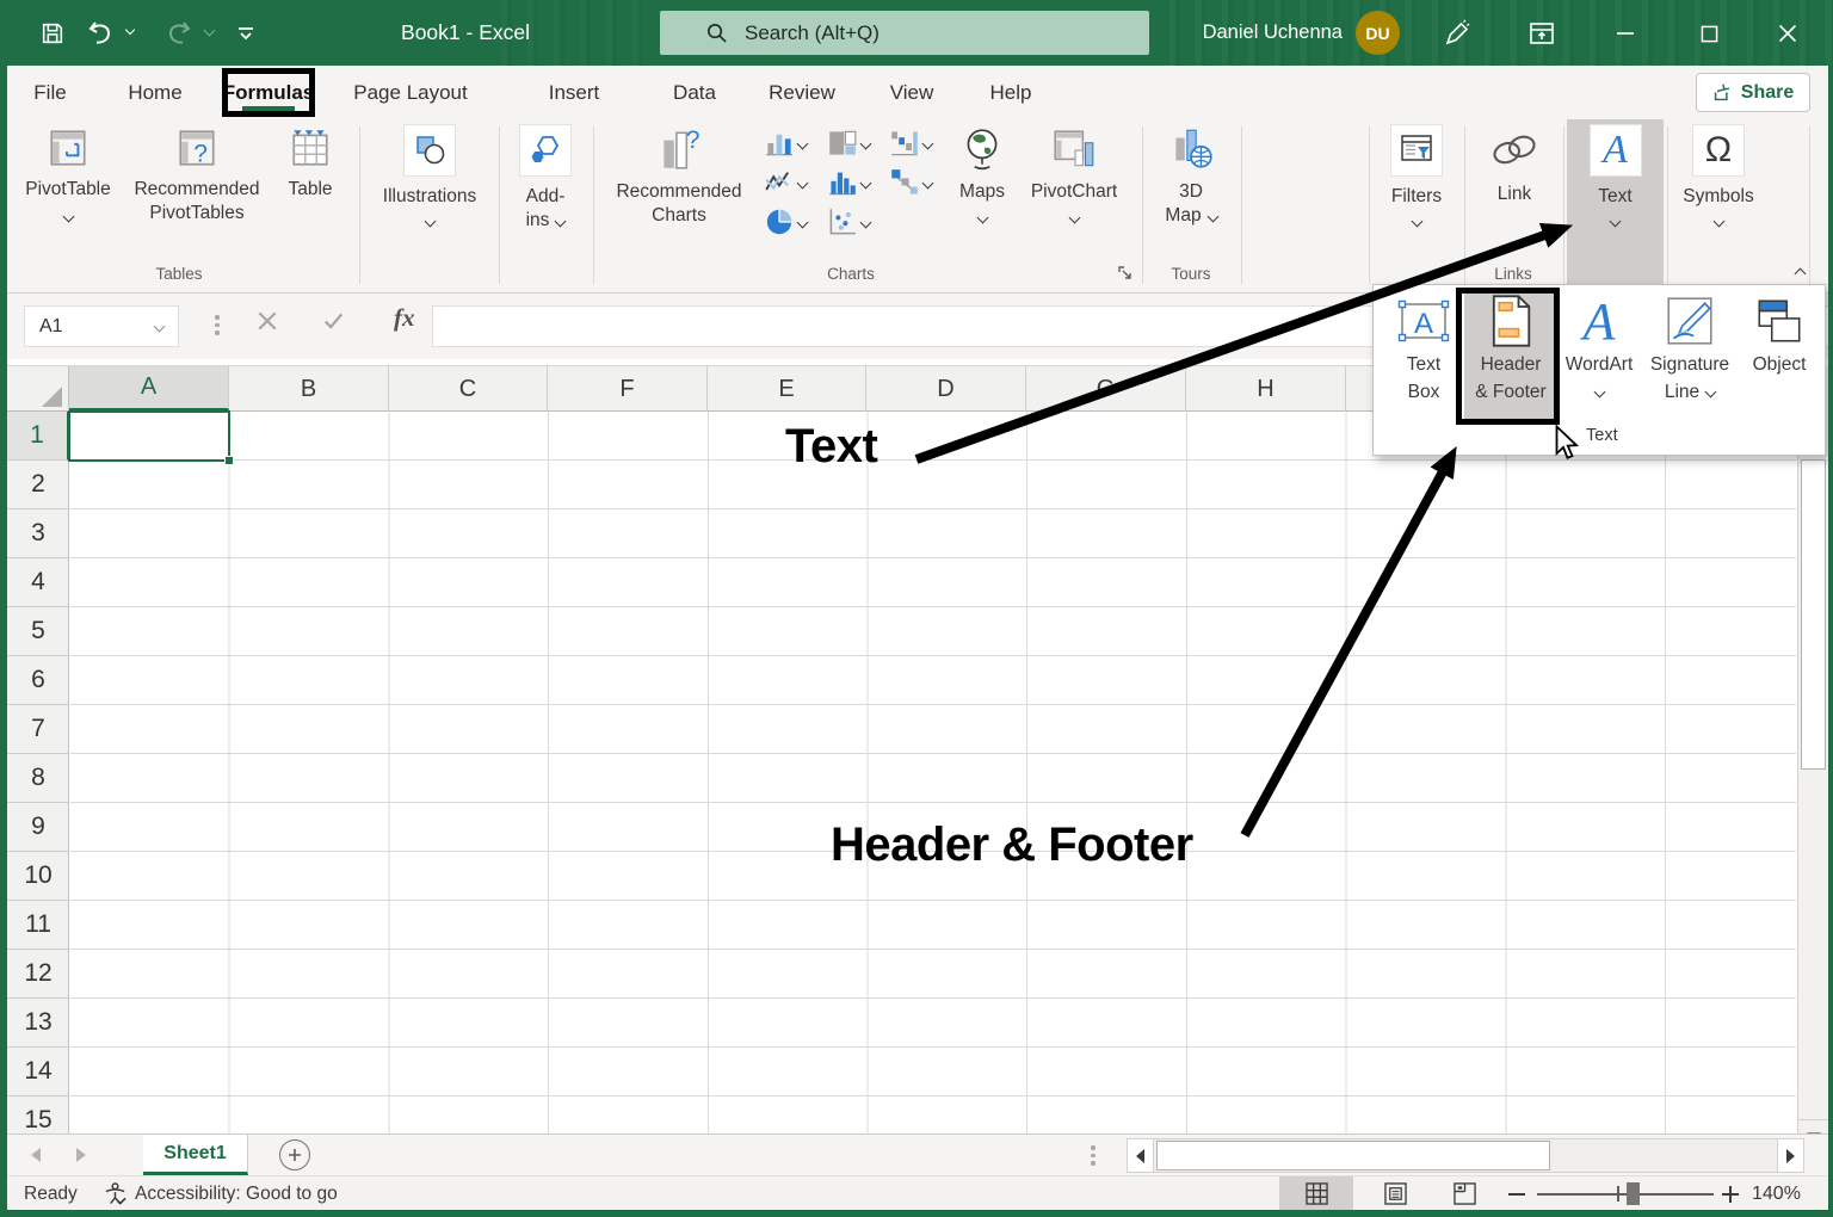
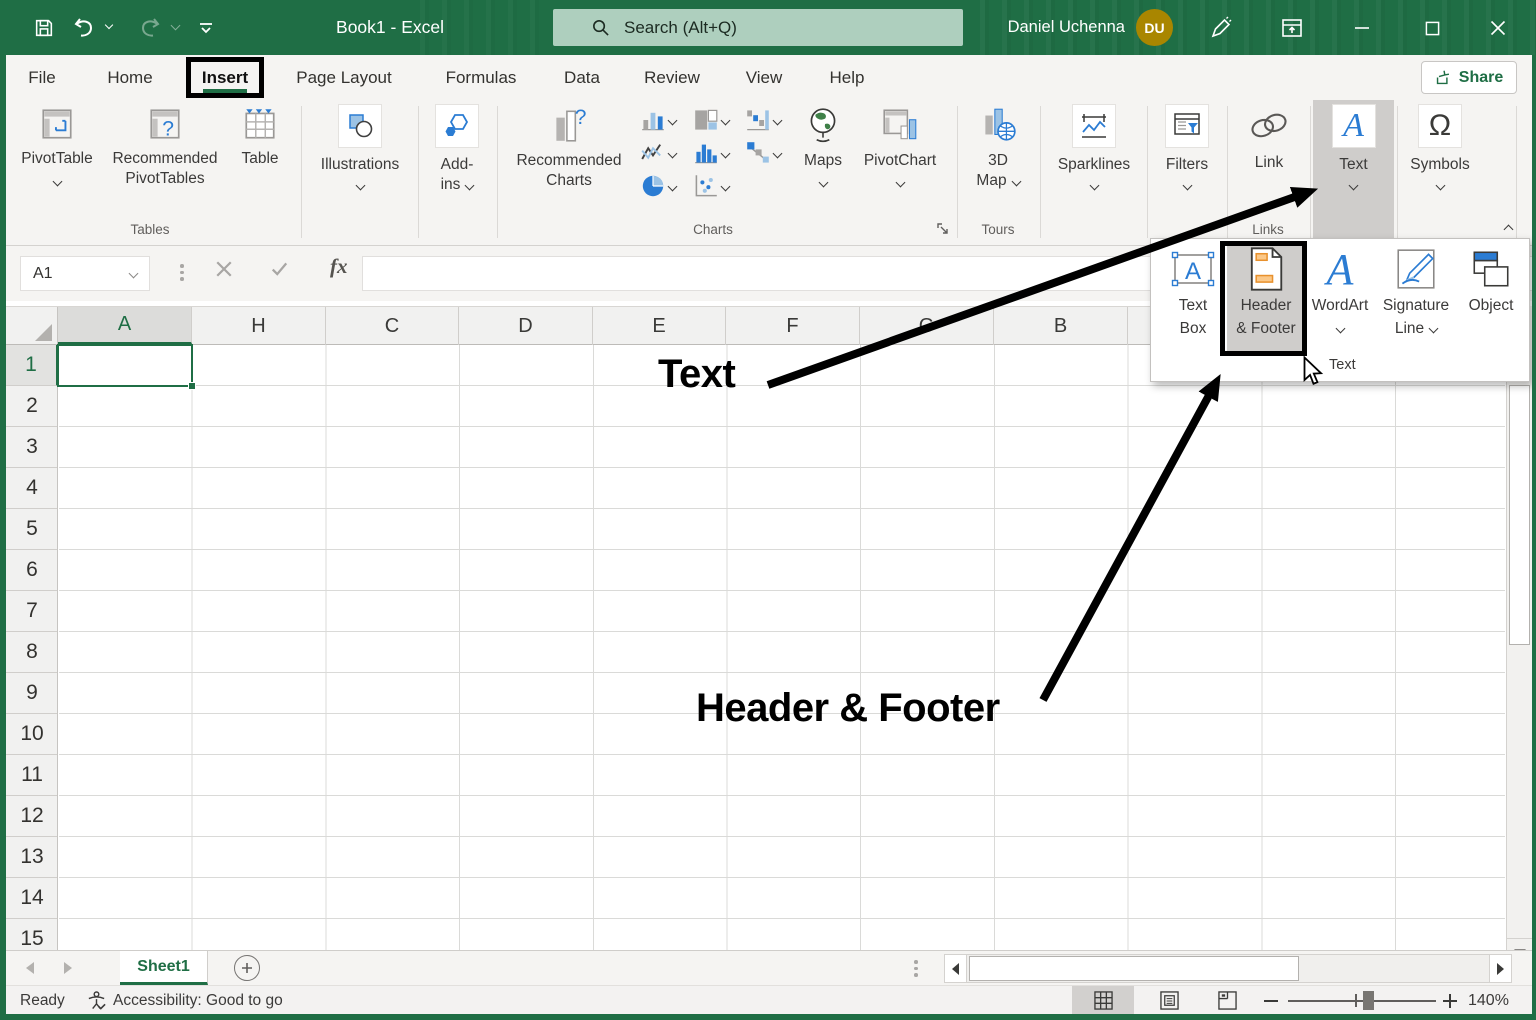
  Book1 - Excel
  Search (Alt+Q)
  Daniel Uchenna
  DU
  File
  Home
- Formulas
+ Insert
  Page Layout
- Insert
+ Formulas
  Data
  Review
  View
  Help
  Share
  PivotTable
  ?
  Recommended
  PivotTables
  Table
  Tables
  Illustrations
  Add-
  ins
  ?
  Recommended
  Charts
  Maps
  PivotChart
  Charts
  3D
  Map
  Tours
+ Sparklines
  Filters
  Link
  Links
  A
  Text
  Ω
  Symbols
  A1
  fx
  A
- B
+ H
  C
- F
+ D
  E
- D
+ F
- H
+ B
  1
  2
  3
  4
  5
  6
  7
  8
  9
  10
  11
  12
  13
  14
  15
  Sheet1
  Ready
  Accessibility: Good to go
  140%
  A
  Text
  Box
  Header
  & Footer
  A
  WordArt
  Signature
  Line
  Object
  Text
  Text
  Header & Footer
